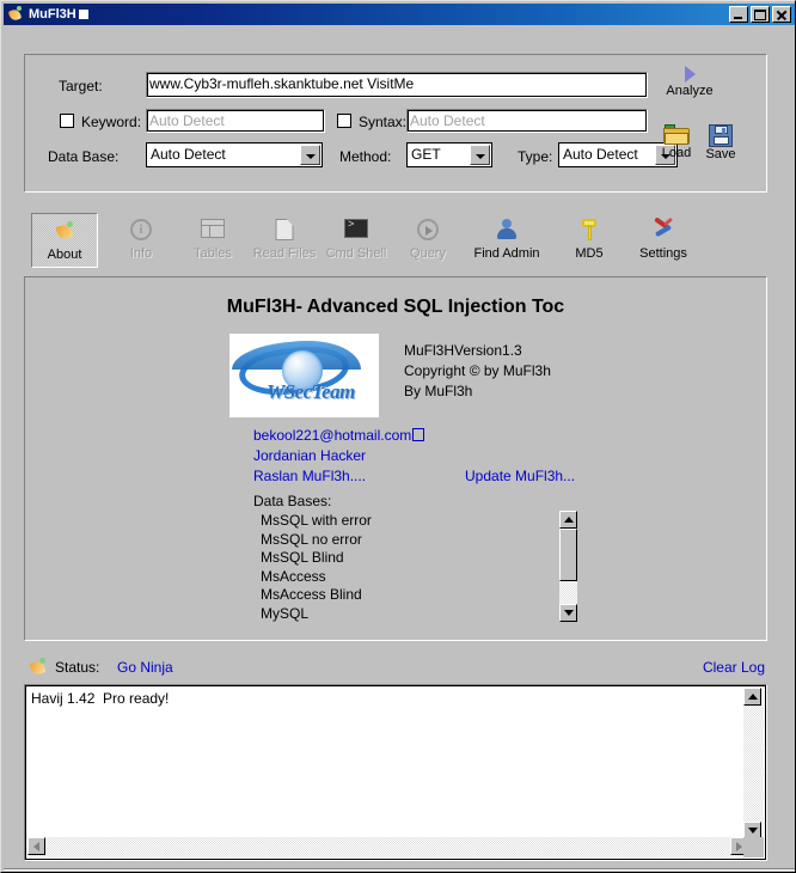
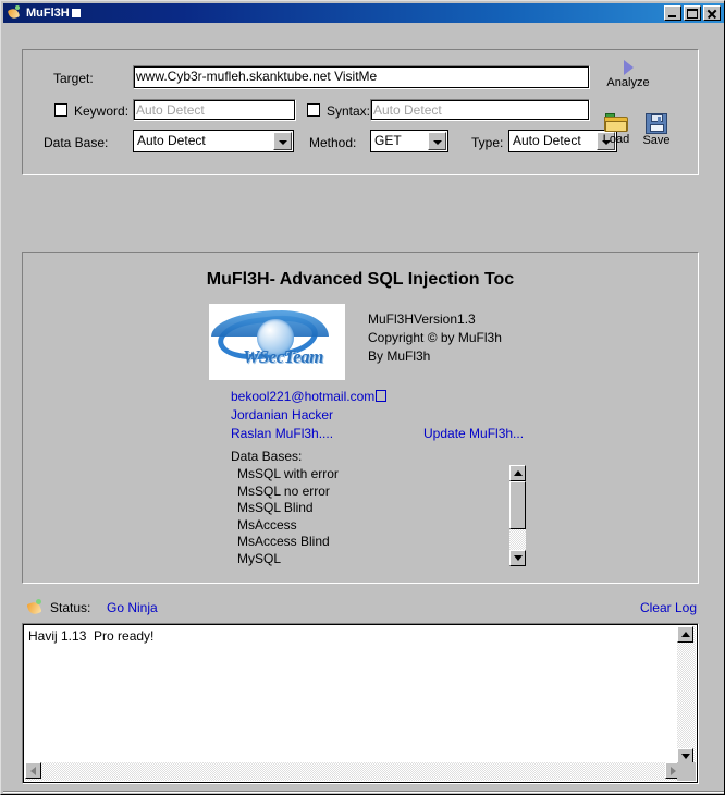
  MuFl3H
  Target:
  www.Cyb3r-mufleh.skanktube.net VisitMe
  Keyword:
  Auto Detect
  Syntax:
  Auto Detect
  Data Base:
  Auto Detect
  Method:
  GET
  Type:
  Auto Detect
  Analyze
  Load
  Save
- About
- i
- Info
- Tables
- Read Files
- Cmd Shell
- Query
- Find Admin
- MD5
- Settings
  MuFl3H- Advanced SQL Injection Toc
  WSecTeam
  MuFl3HVersion1.3
  Copyright © by MuFl3h
  By MuFl3h
  bekool221@hotmail.com
  Jordanian Hacker
  Raslan MuFl3h....
  Update MuFl3h...
  Data Bases:
  MsSQL with error
  MsSQL no error
  MsSQL Blind
  MsAccess
  MsAccess Blind
  MySQL
  Status:
  Go Ninja
  Clear Log
- Havij 1.42 Pro ready!
+ Havij 1.13 Pro ready!
